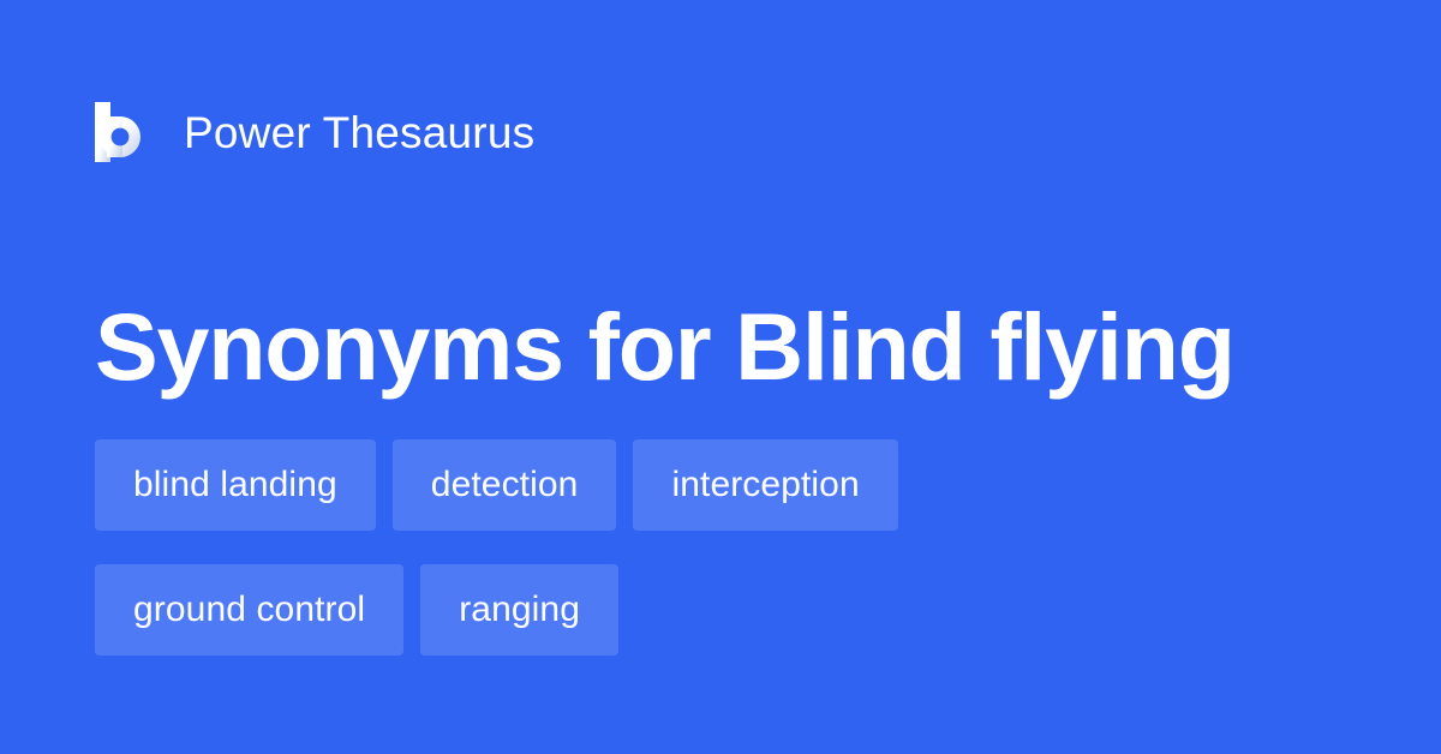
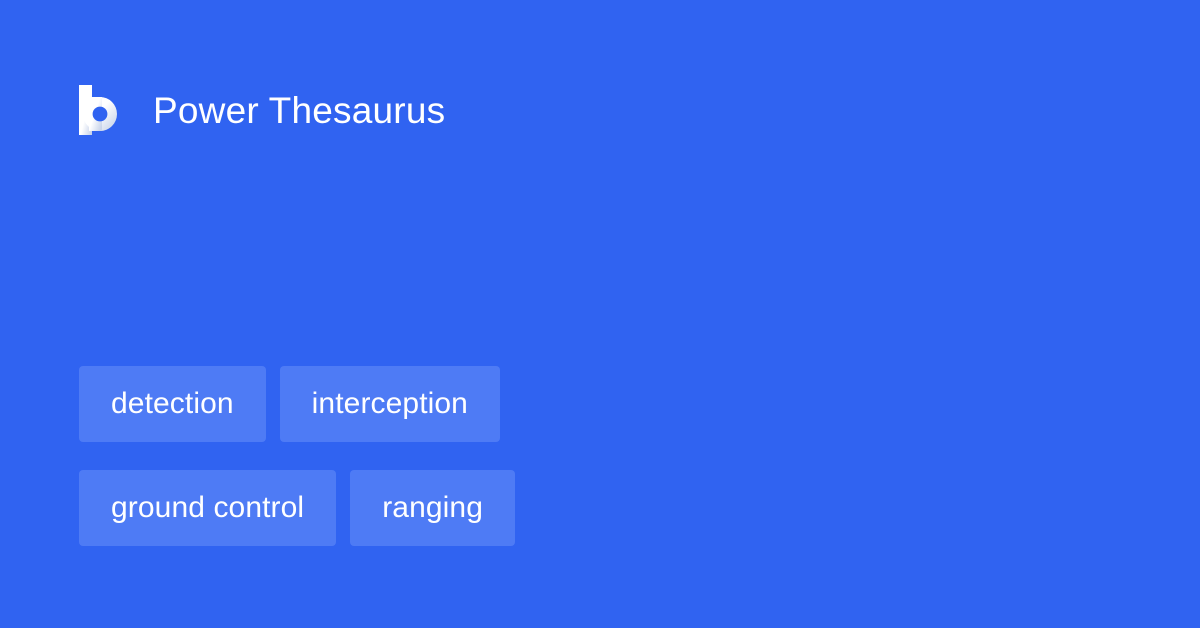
  Power Thesaurus
- Synonyms for Blind flying
- blind landing
  detection
  interception
  ground control
  ranging
